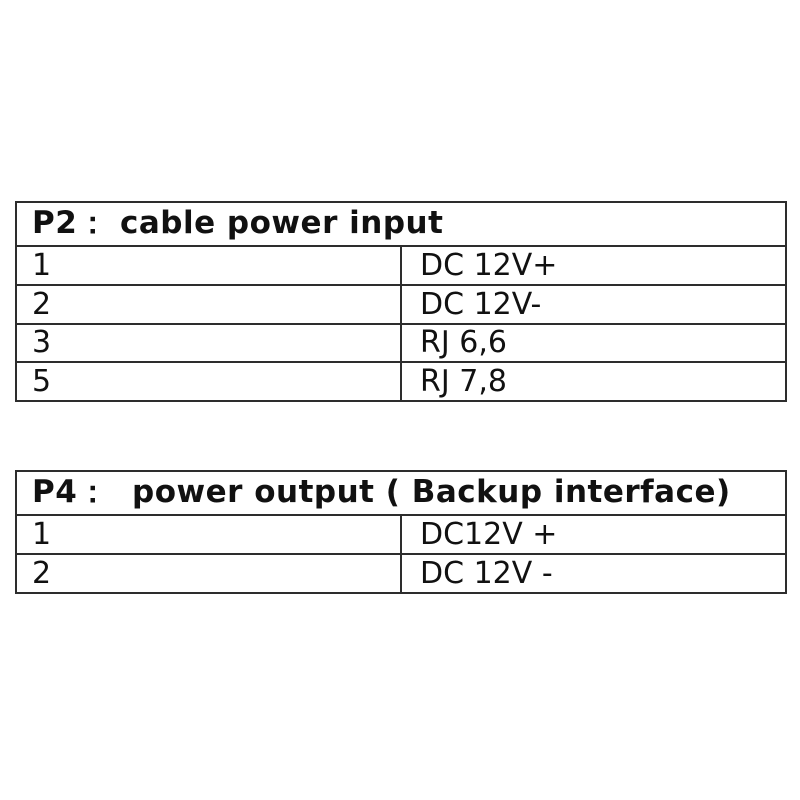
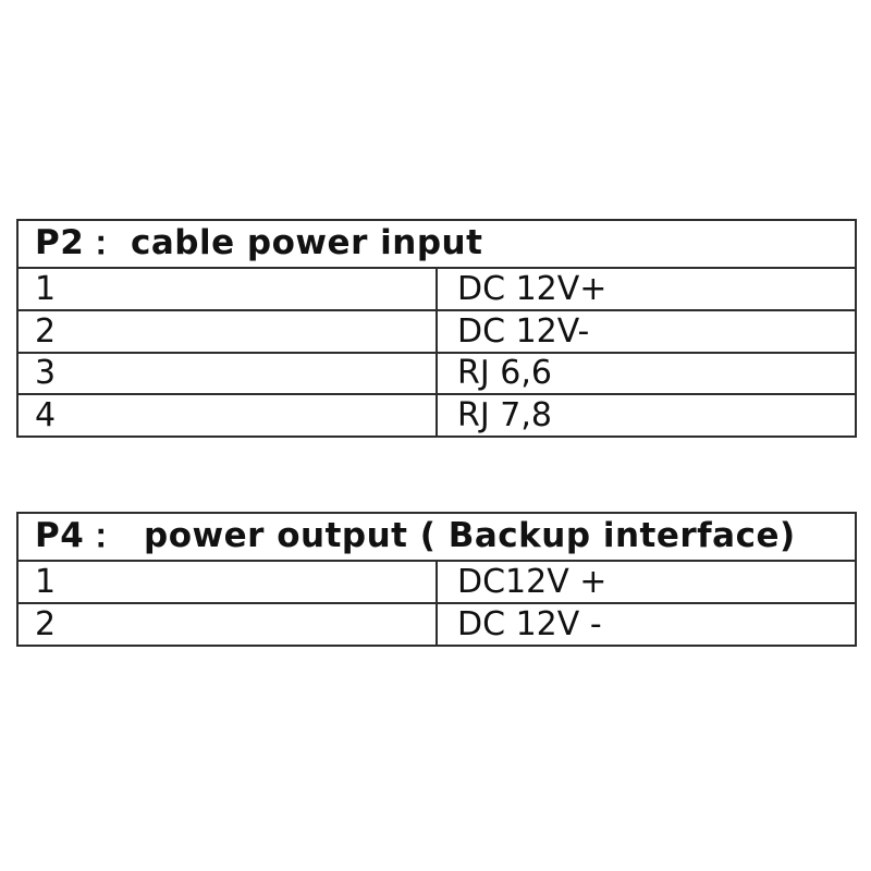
  P2： cable power input
  1	DC 12V+
  2	DC 12V-
  3	RJ 6,6
- 5	RJ 7,8
+ 4	RJ 7,8
  P4： power output ( Backup interface)
  1	DC12V +
  2	DC 12V -
